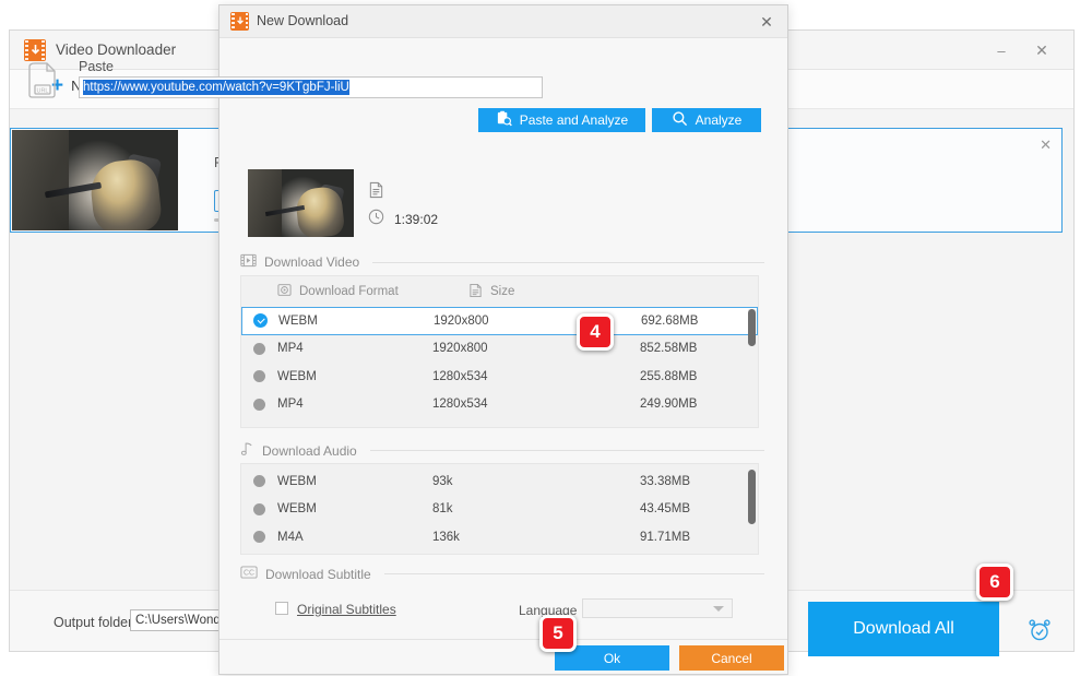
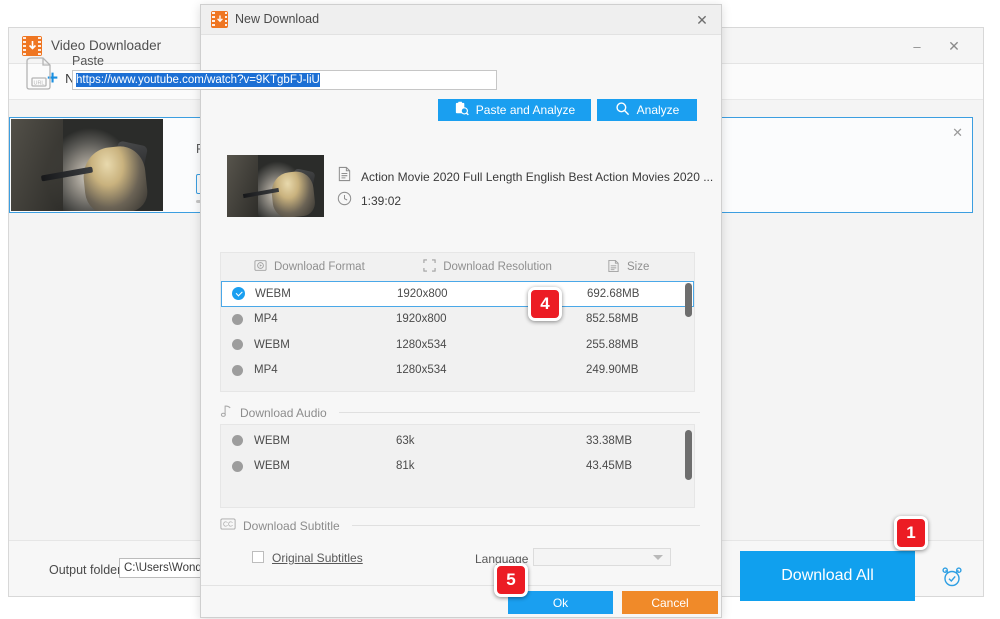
  Video Downloader
  –
  ✕
  +
  ✕
  Output folde
  C:\Users\Wond
  Download All
  New Download
  ✕
  Ok
  Cancel
  https://www.youtube.com/watch?v=9KTgbFJ-liU
  Paste and Analyze
  Analyze
+ Action Movie 2020 Full Length English Best Action Movies 2020 ...
  1:39:02
- Download Video
  Download Format
+ Download Resolution
  Size
  WEBM
  1920x800
  692.68MB
  MP4
  1920x800
  852.58MB
  WEBM
  1280x534
  255.88MB
  MP4
  1280x534
  249.90MB
  Download Audio
  WEBM
- 93k
+ 63k
  33.38MB
  WEBM
  81k
  43.45MB
- M4A
- 136k
- 91.71MB
  Download Subtitle
  Original Subtitles
  Language
  4
  5
- 6
+ 1
